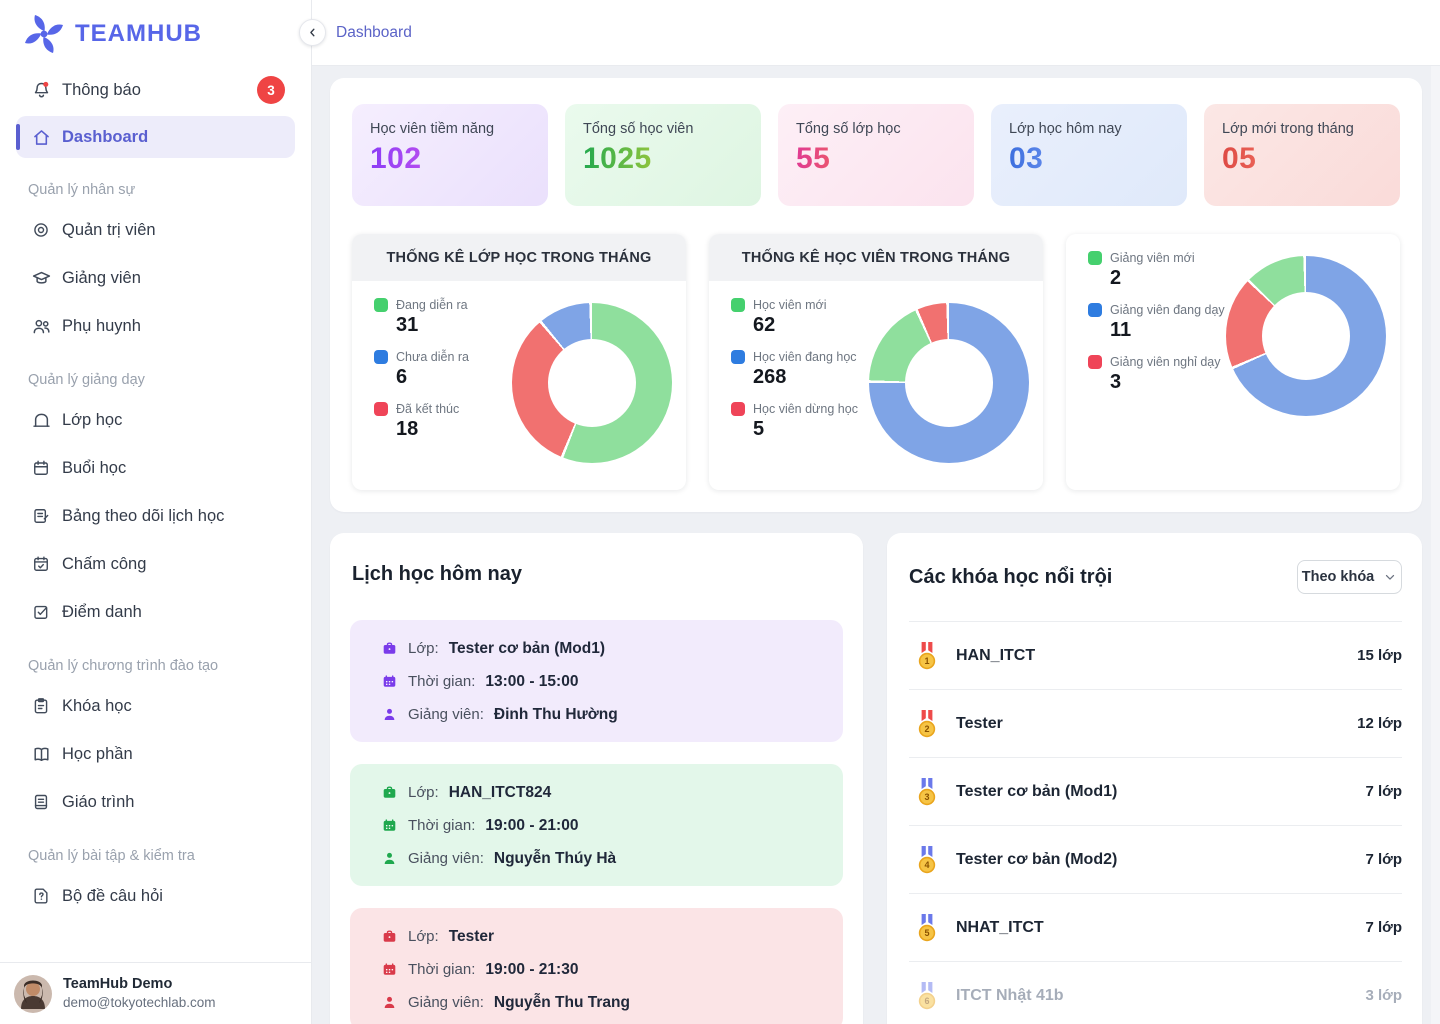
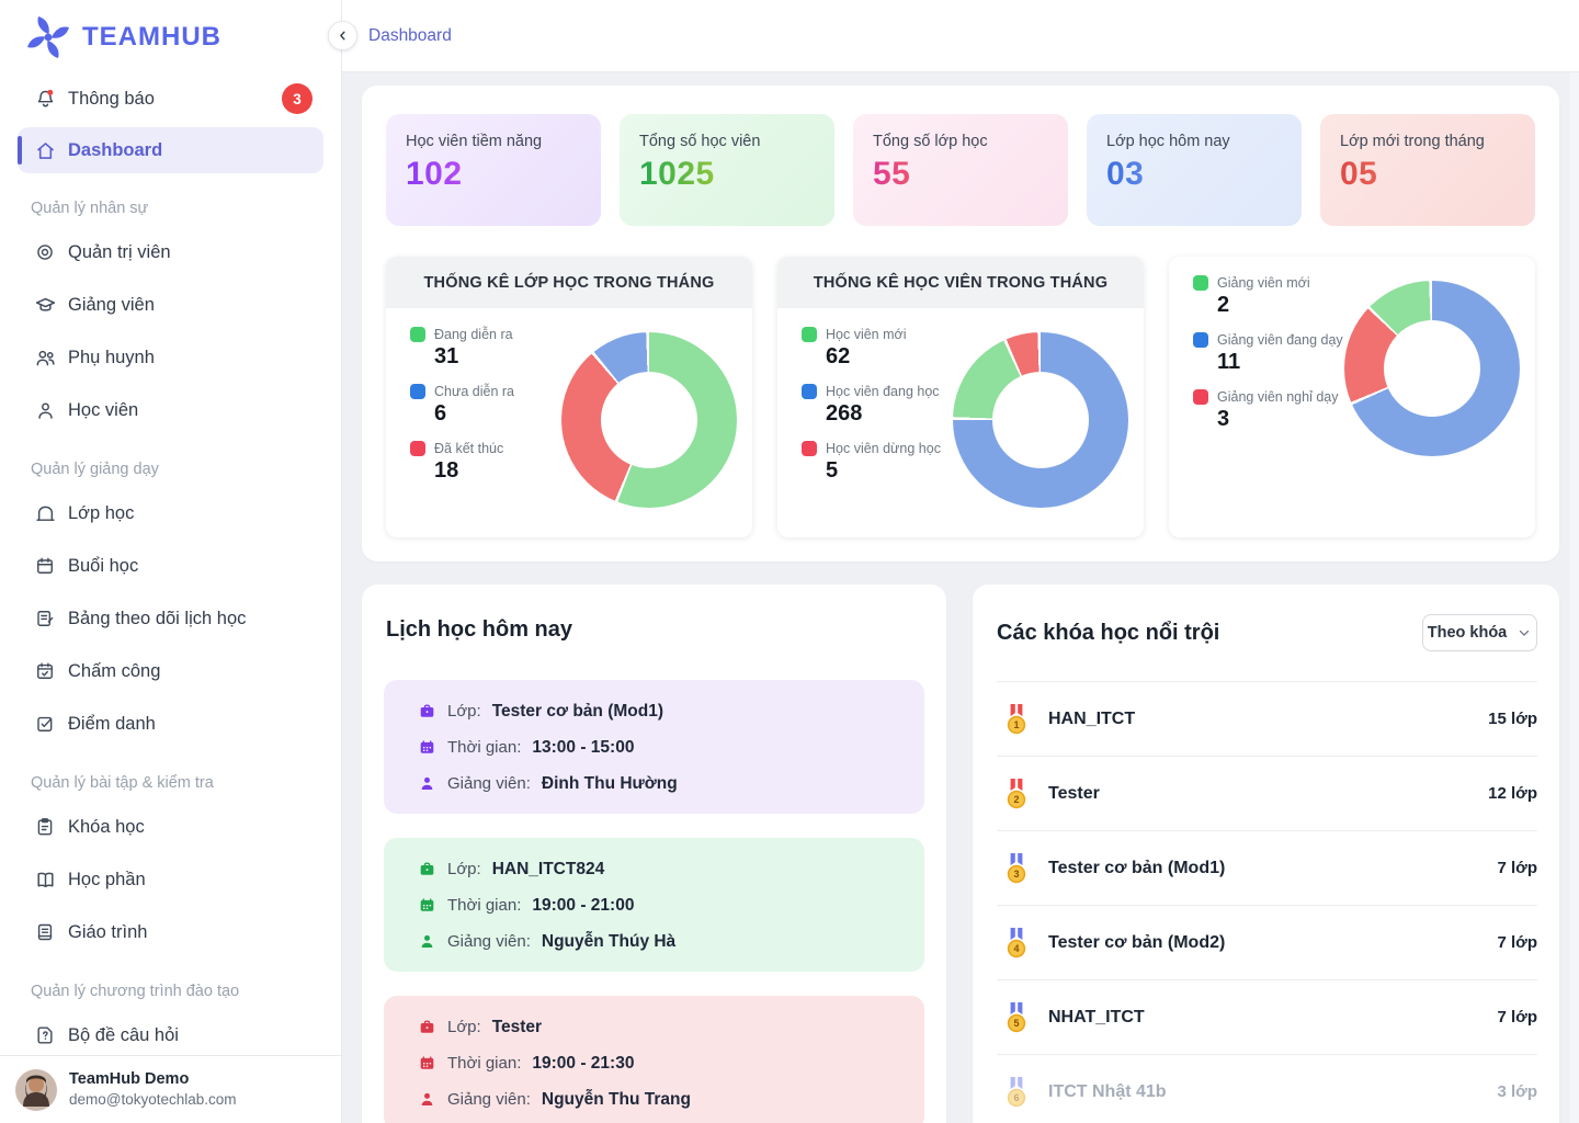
  TEAMHUB
  Thông báo
  3
  Dashboard
  Quản lý nhân sự
  Quản trị viên
  Giảng viên
  Phụ huynh
+ Học viên
  Quản lý giảng dạy
  Lớp học
  Buổi học
  Bảng theo dõi lịch học
  Chấm công
  Điểm danh
- Quản lý chương trình đào tạo
+ Quản lý bài tập & kiểm tra
  Khóa học
  Học phần
  Giáo trình
- Quản lý bài tập & kiểm tra
+ Quản lý chương trình đào tạo
  Bộ đề câu hỏi
  TeamHub Demo
  demo@tokyotechlab.com
  Dashboard
  Học viên tiềm năng
  102
  Tổng số học viên
  1025
  Tổng số lớp học
  55
  Lớp học hôm nay
  03
  Lớp mới trong tháng
  05
  THỐNG KÊ LỚP HỌC TRONG THÁNG
  Đang diễn ra
  31
  Chưa diễn ra
  6
  Đã kết thúc
  18
  THỐNG KÊ HỌC VIÊN TRONG THÁNG
  Học viên mới
  62
  Học viên đang học
  268
  Học viên dừng học
  5
  Giảng viên mới
  2
  Giảng viên đang dạy
  11
  Giảng viên nghỉ dạy
  3
  Lịch học hôm nay
  Lớp:
  Tester cơ bản (Mod1)
  Thời gian:
  13:00 - 15:00
  Giảng viên:
  Đinh Thu Hường
  Lớp:
  HAN_ITCT824
  Thời gian:
  19:00 - 21:00
  Giảng viên:
  Nguyễn Thúy Hà
  Lớp:
  Tester
  Thời gian:
  19:00 - 21:30
  Giảng viên:
  Nguyễn Thu Trang
  Các khóa học nổi trội
  Theo khóa
  1
  HAN_ITCT
  15 lớp
  2
  Tester
  12 lớp
  3
  Tester cơ bản (Mod1)
  7 lớp
  4
  Tester cơ bản (Mod2)
  7 lớp
  5
  NHAT_ITCT
  7 lớp
  6
  ITCT Nhật 41b
  3 lớp
